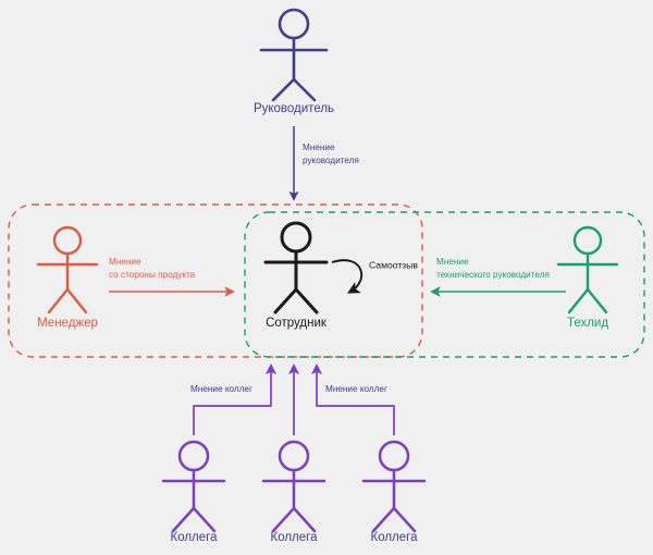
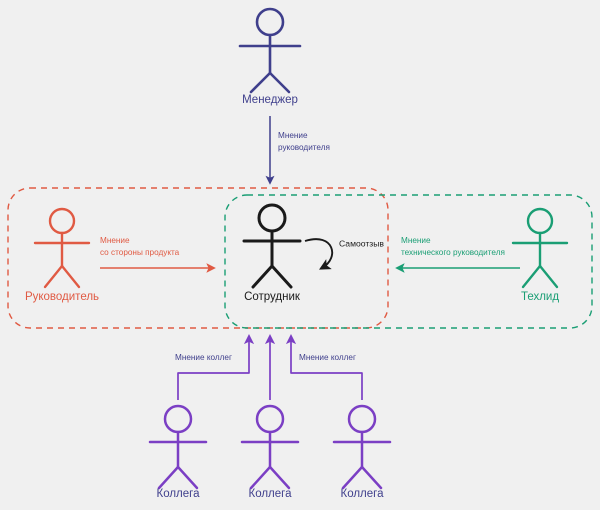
- Руководитель
+ Менеджер
  Мнение
  руководителя
- Менеджер
+ Руководитель
  Мнение
  со стороны продукта
  Сотрудник
  Самоотзыв
  Техлид
  Мнение
  технического руководителя
  Мнение коллег
  Мнение коллег
  Коллега
  Коллега
  Коллега
